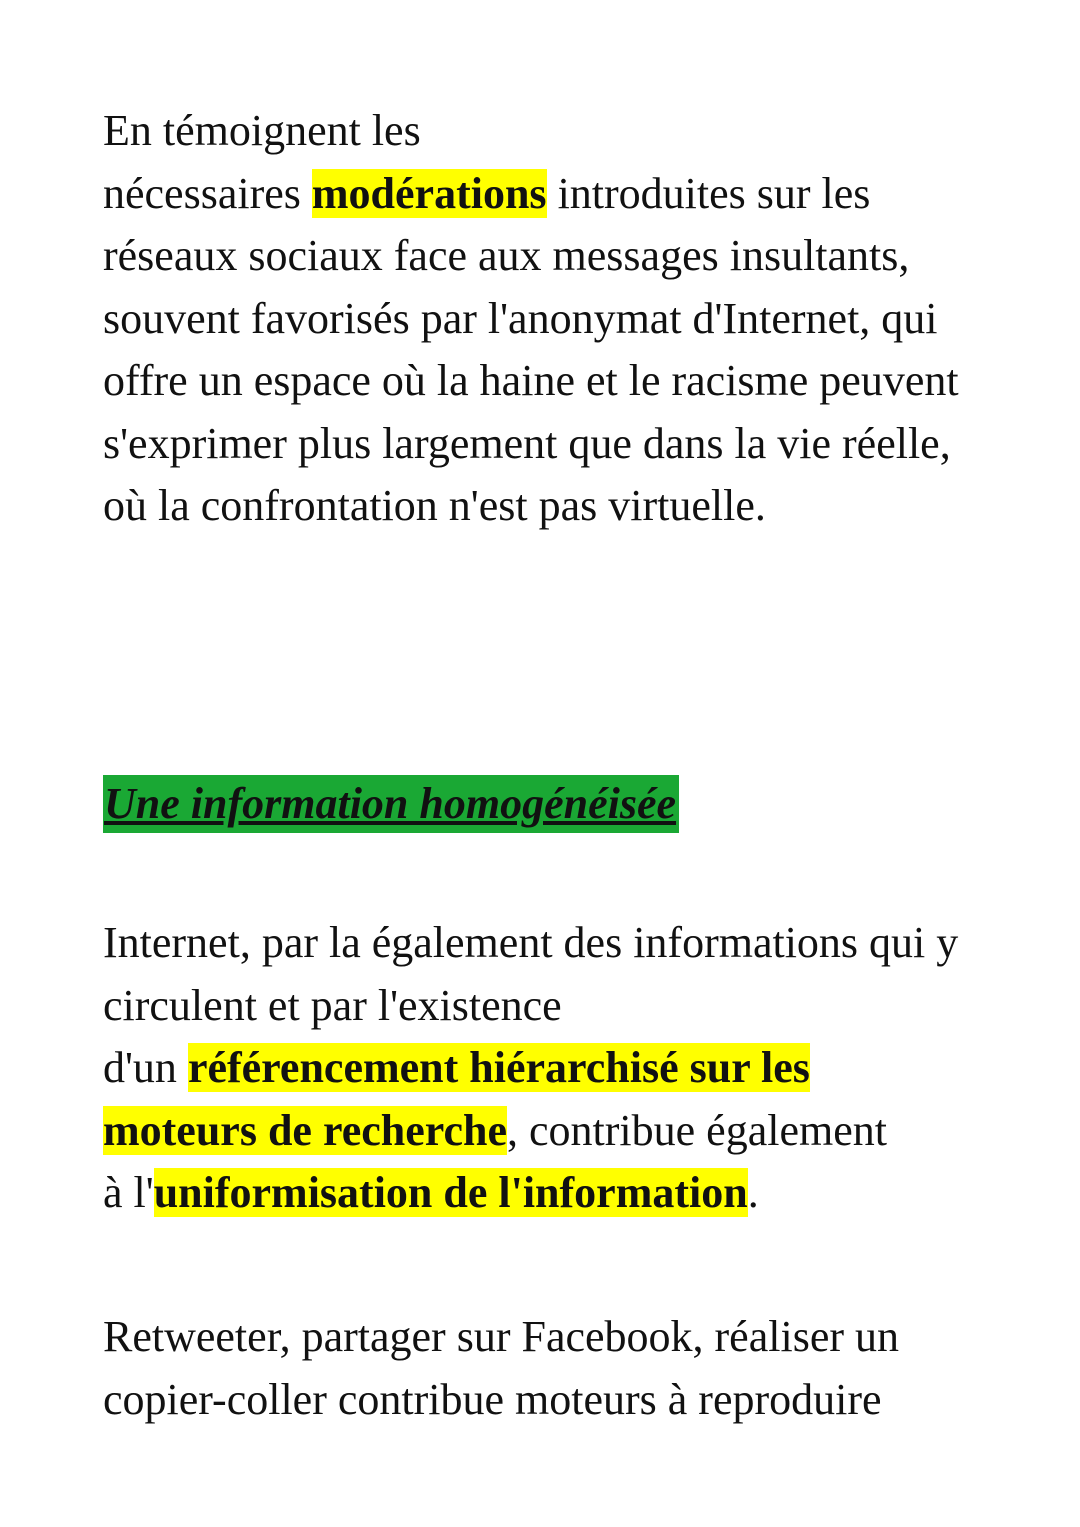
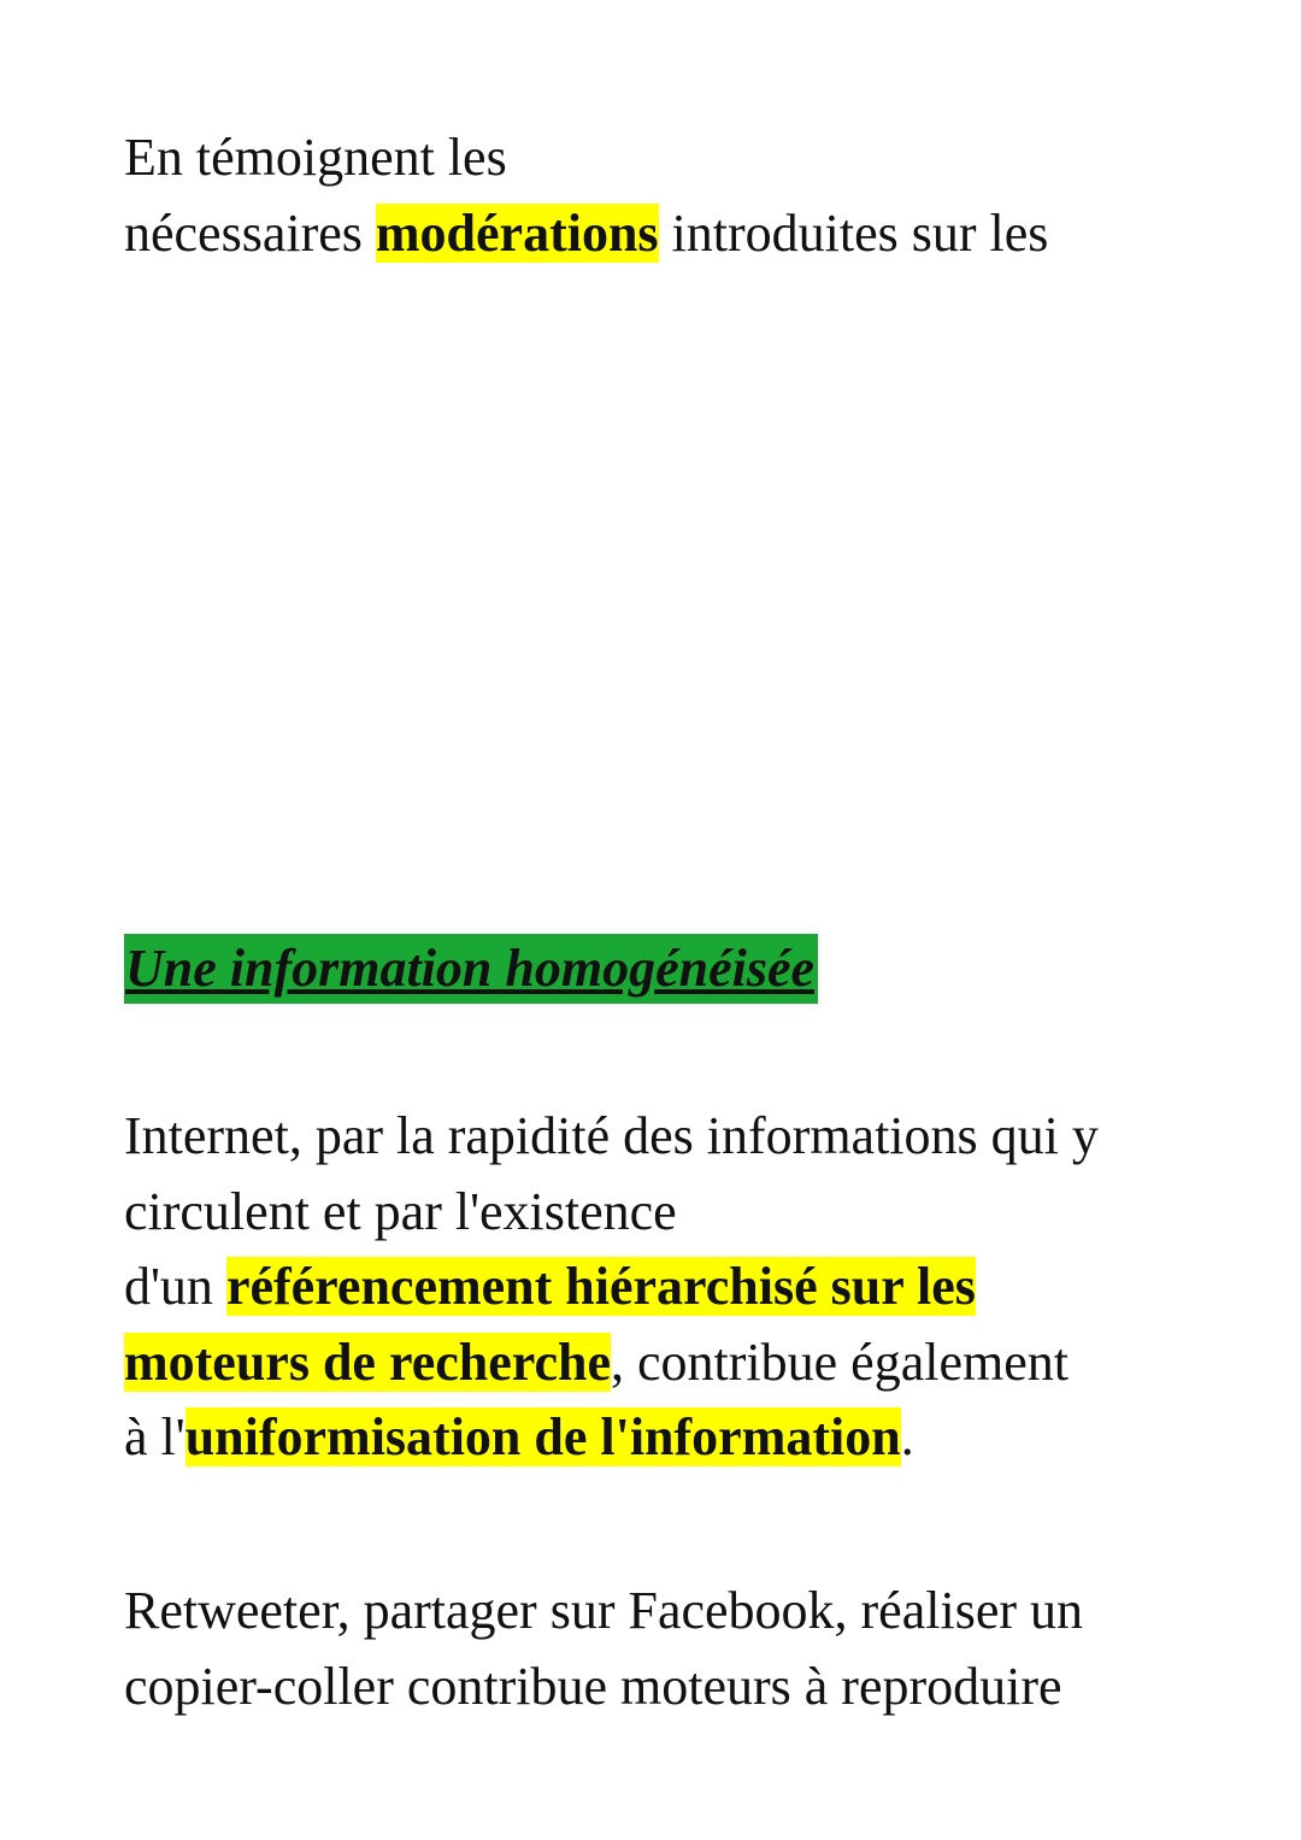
  En témoignent les
  nécessaires modérations introduites sur les
- réseaux sociaux face aux messages insultants, souvent favorisés par l'anonymat d'Internet, qui offre un espace où la haine et le racisme peuvent s'exprimer plus largement que dans la vie réelle, où la confrontation n'est pas virtuelle.
  Une information homogénéisée
- Internet, par la également des informations qui y circulent et par l'existence
+ Internet, par la rapidité des informations qui y circulent et par l'existence
  d'un référencement hiérarchisé sur les
  moteurs de recherche, contribue également
  à l'uniformisation de l'information.
  Retweeter, partager sur Facebook, réaliser un copier-coller contribue moteurs à reproduire
